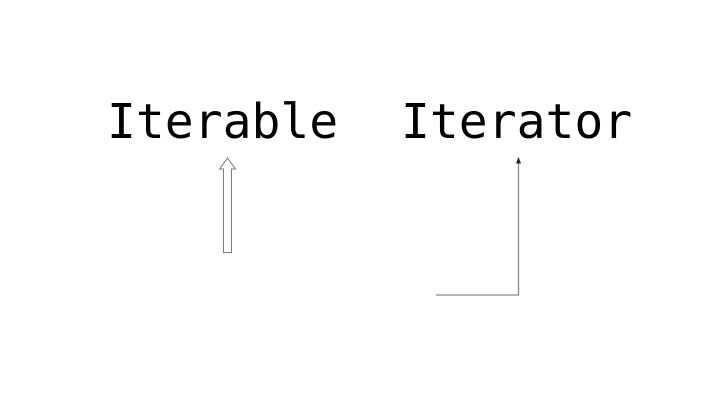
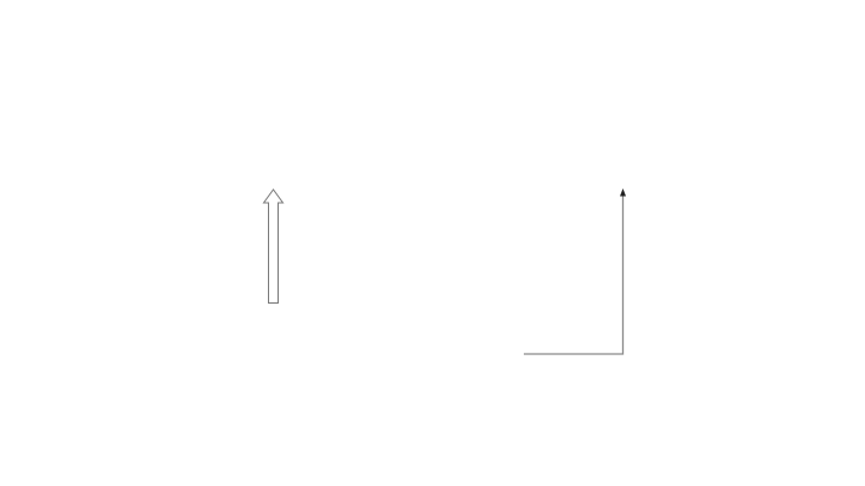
- Iterable
- Iterator
